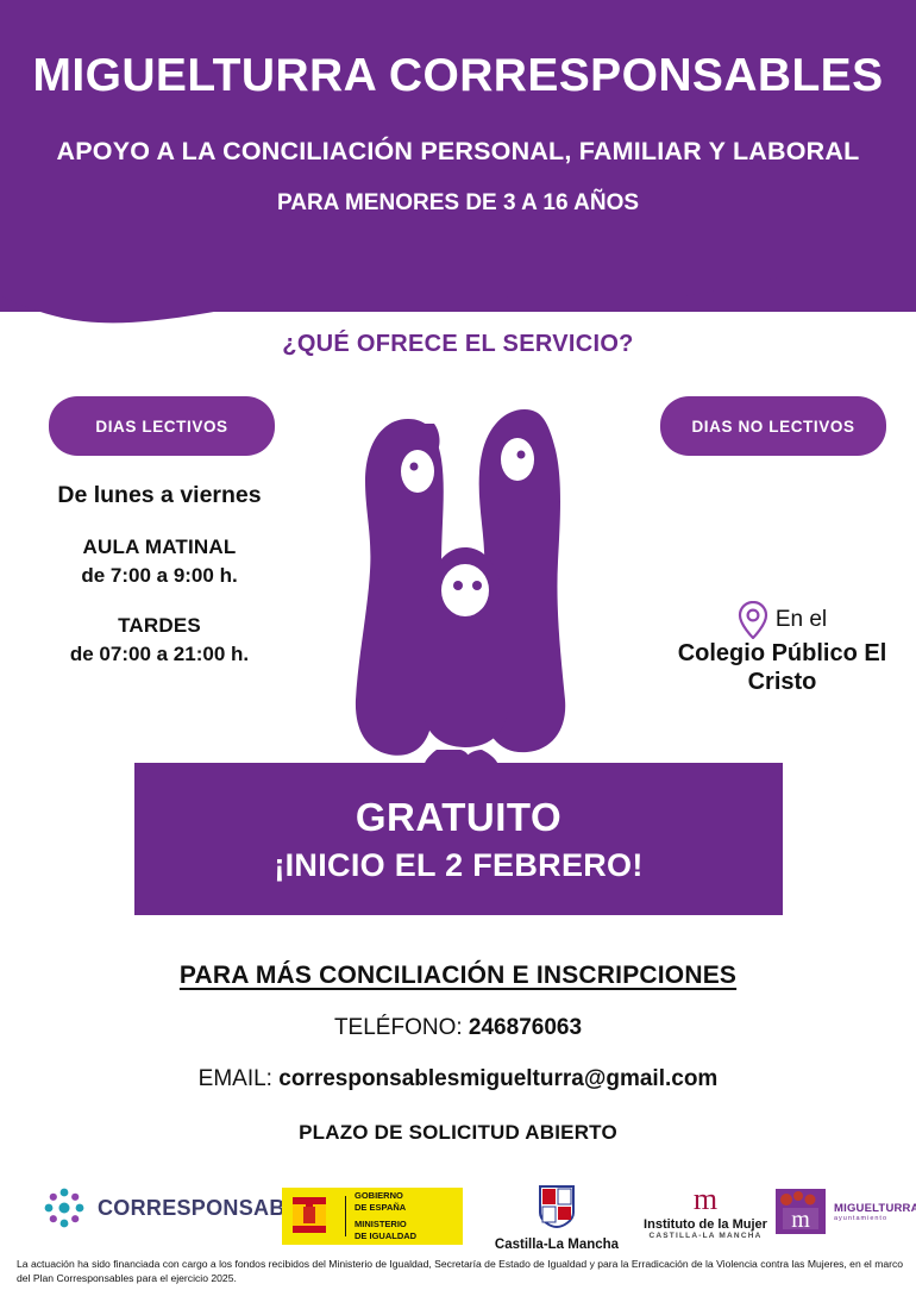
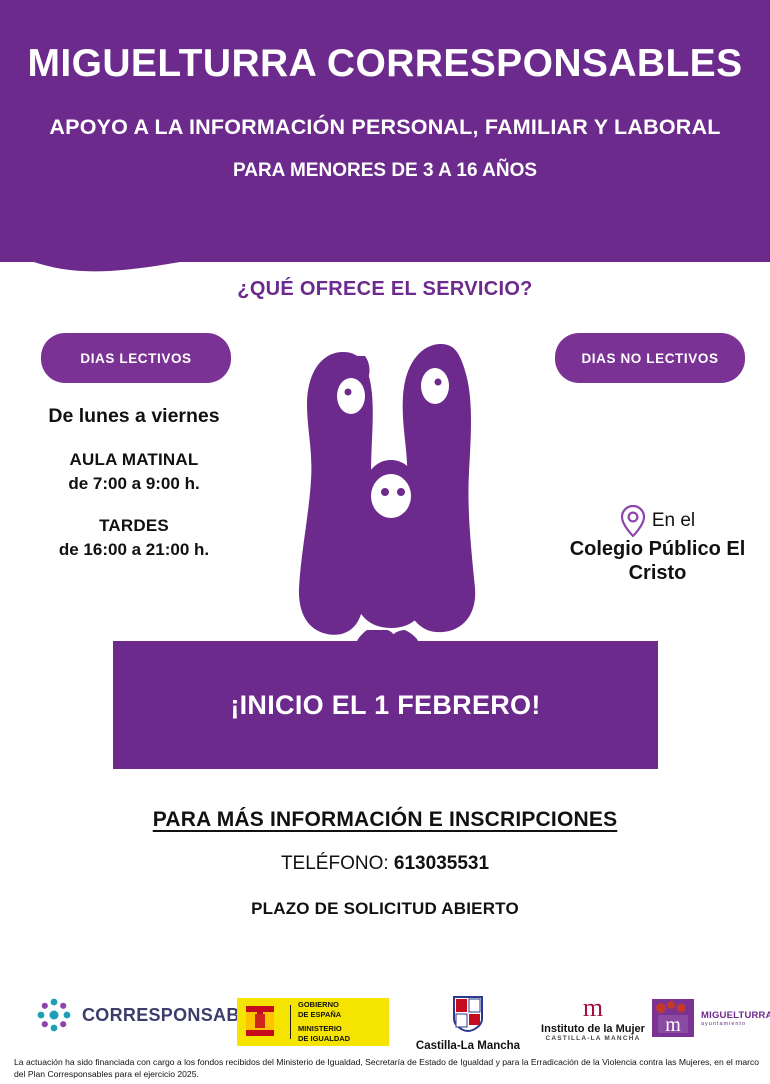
  MIGUELTURRA CORRESPONSABLES
- APOYO A LA CONCILIACIÓN PERSONAL, FAMILIAR Y LABORAL
+ APOYO A LA INFORMACIÓN PERSONAL, FAMILIAR Y LABORAL
  PARA MENORES DE 3 A 16 AÑOS
  ¿QUÉ OFRECE EL SERVICIO?
  DIAS LECTIVOS
  DIAS NO LECTIVOS
  De lunes a viernes
  AULA MATINAL
  de 7:00 a 9:00 h.
  TARDES
- de 07:00 a 21:00 h.
+ de 16:00 a 21:00 h.
  En el
  Colegio Público El Cristo
- GRATUITO
- ¡INICIO EL 2 FEBRERO!
+ ¡INICIO EL 1 FEBRERO!
- PARA MÁS CONCILIACIÓN E INSCRIPCIONES
+ PARA MÁS INFORMACIÓN E INSCRIPCIONES
- TELÉFONO: 246876063
+ TELÉFONO: 613035531
- EMAIL: corresponsablesmiguelturra@gmail.com
  PLAZO DE SOLICITUD ABIERTO
  CORRESPONSAB
  GOBIERNO
  DE ESPAÑA
  MINISTERIO
  DE IGUALDAD
  Castilla-La Mancha
  m
  Instituto de la Mujer
  m
  MIGUELTURRA
  La actuación ha sido financiada con cargo a los fondos recibidos del Ministerio de Igualdad, Secretaría de Estado de Igualdad y para la Erradicación de la Violencia contra las Mujeres, en el marco del Plan Corresponsables para el ejercicio 2025.
